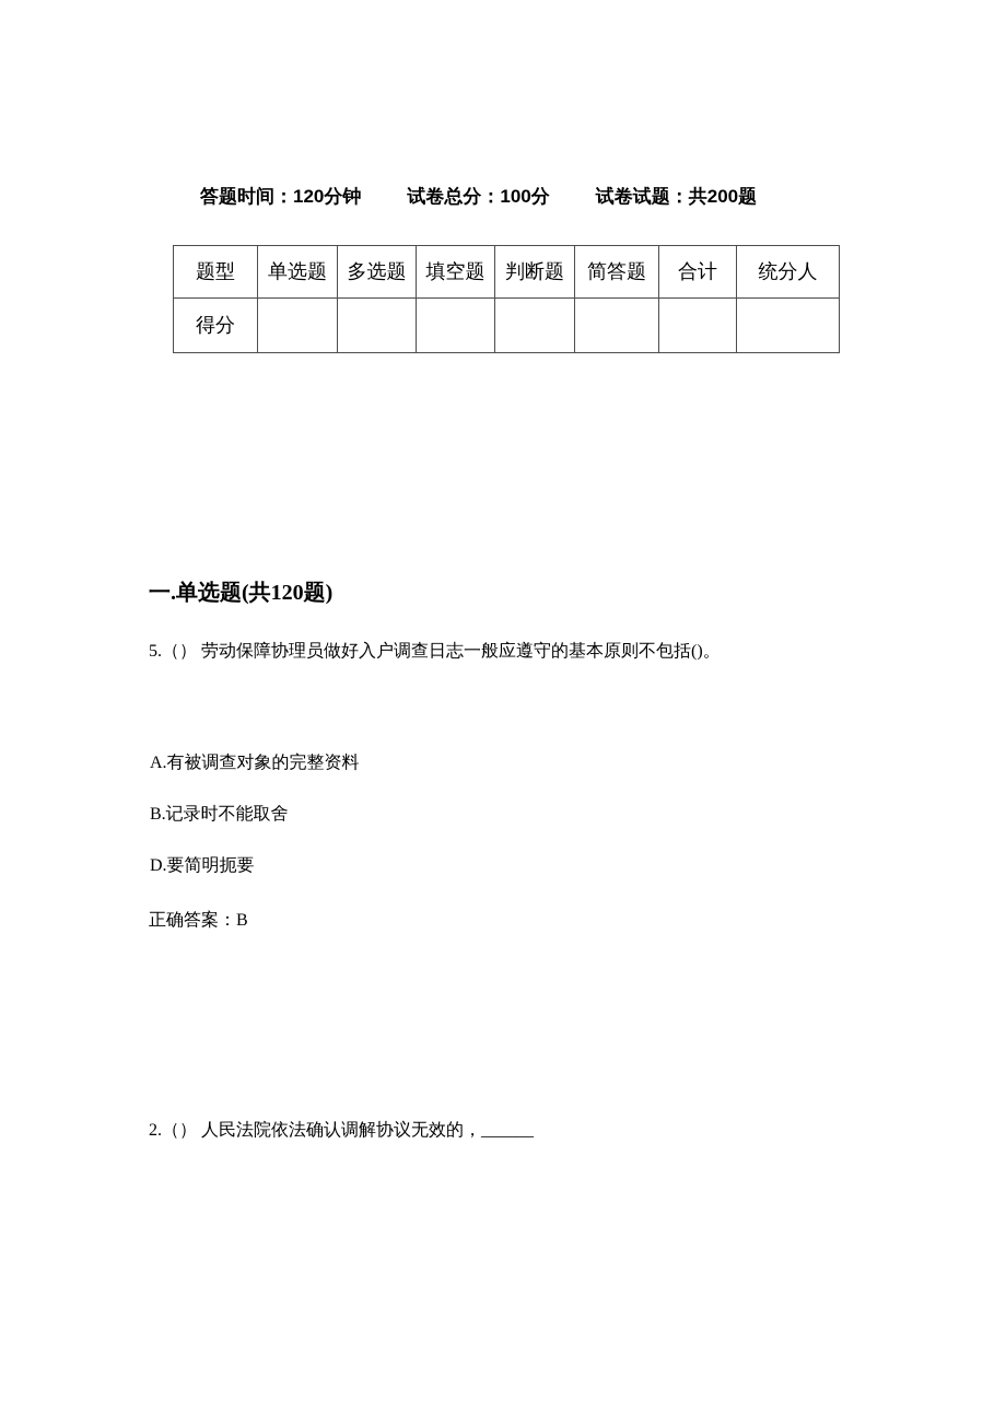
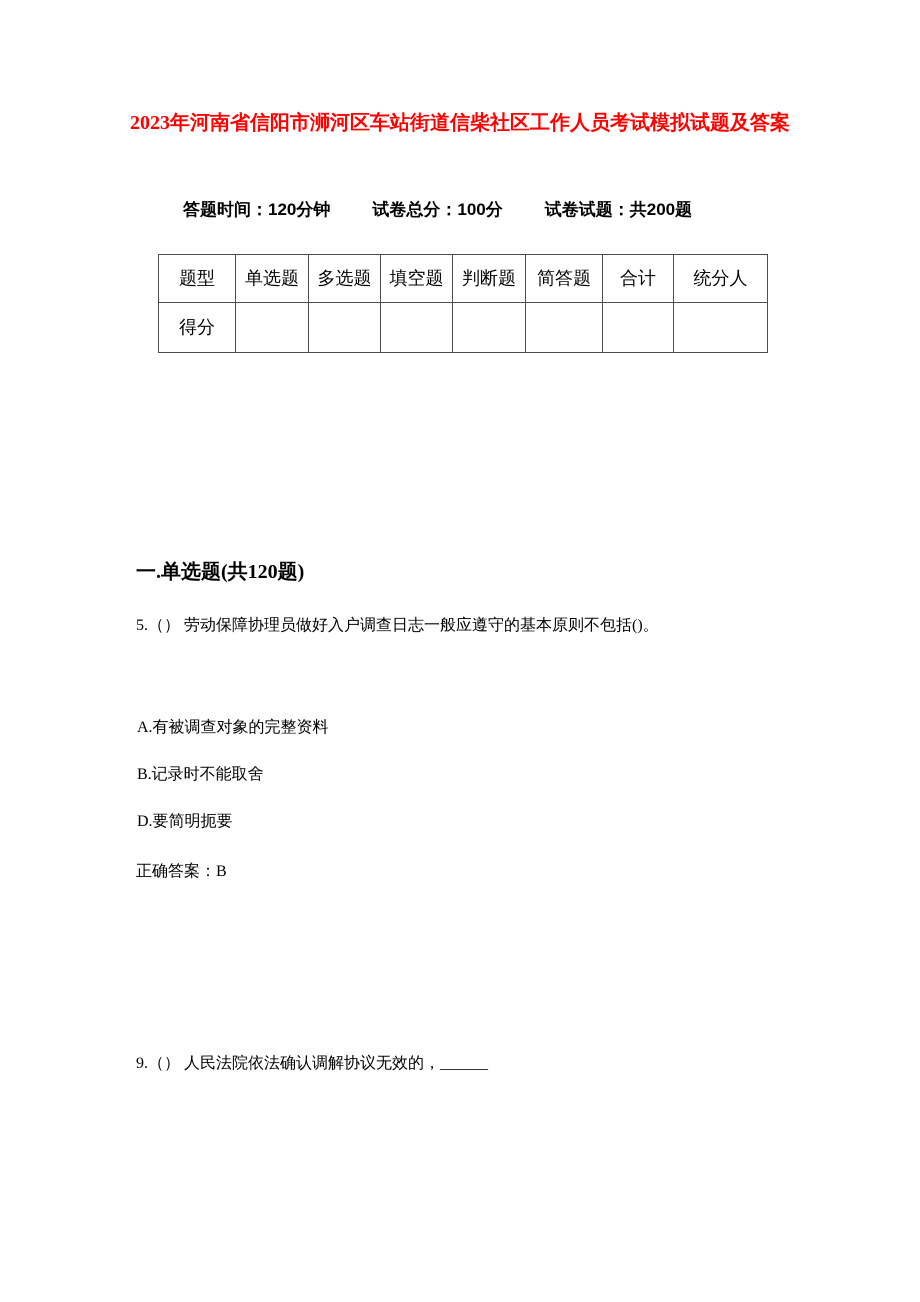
+ 2023年河南省信阳市浉河区车站街道信柴社区工作人员考试模拟试题及答案
  答题时间：120分钟
  试卷总分：100分
  试卷试题：共200题
  题型	单选题	多选题	填空题	判断题	简答题	合计	统分人
  得分
  一.单选题(共120题)
  5.（） 劳动保障协理员做好入户调查日志一般应遵守的基本原则不包括()。
  A.有被调查对象的完整资料
  B.记录时不能取舍
  D.要简明扼要
  正确答案：B
- 2.（） 人民法院依法确认调解协议无效的，______
+ 9.（） 人民法院依法确认调解协议无效的，______
